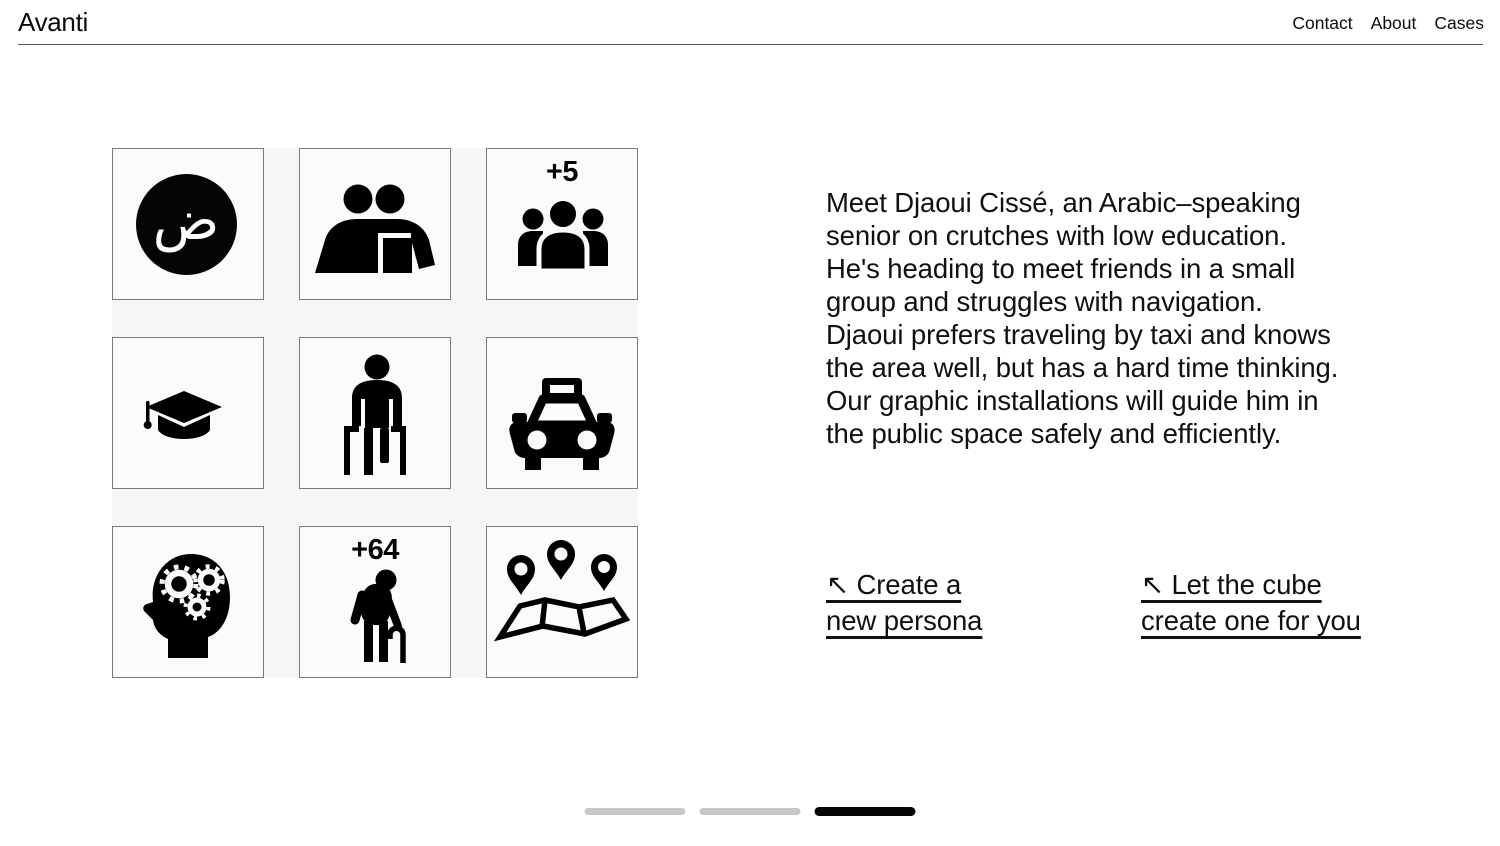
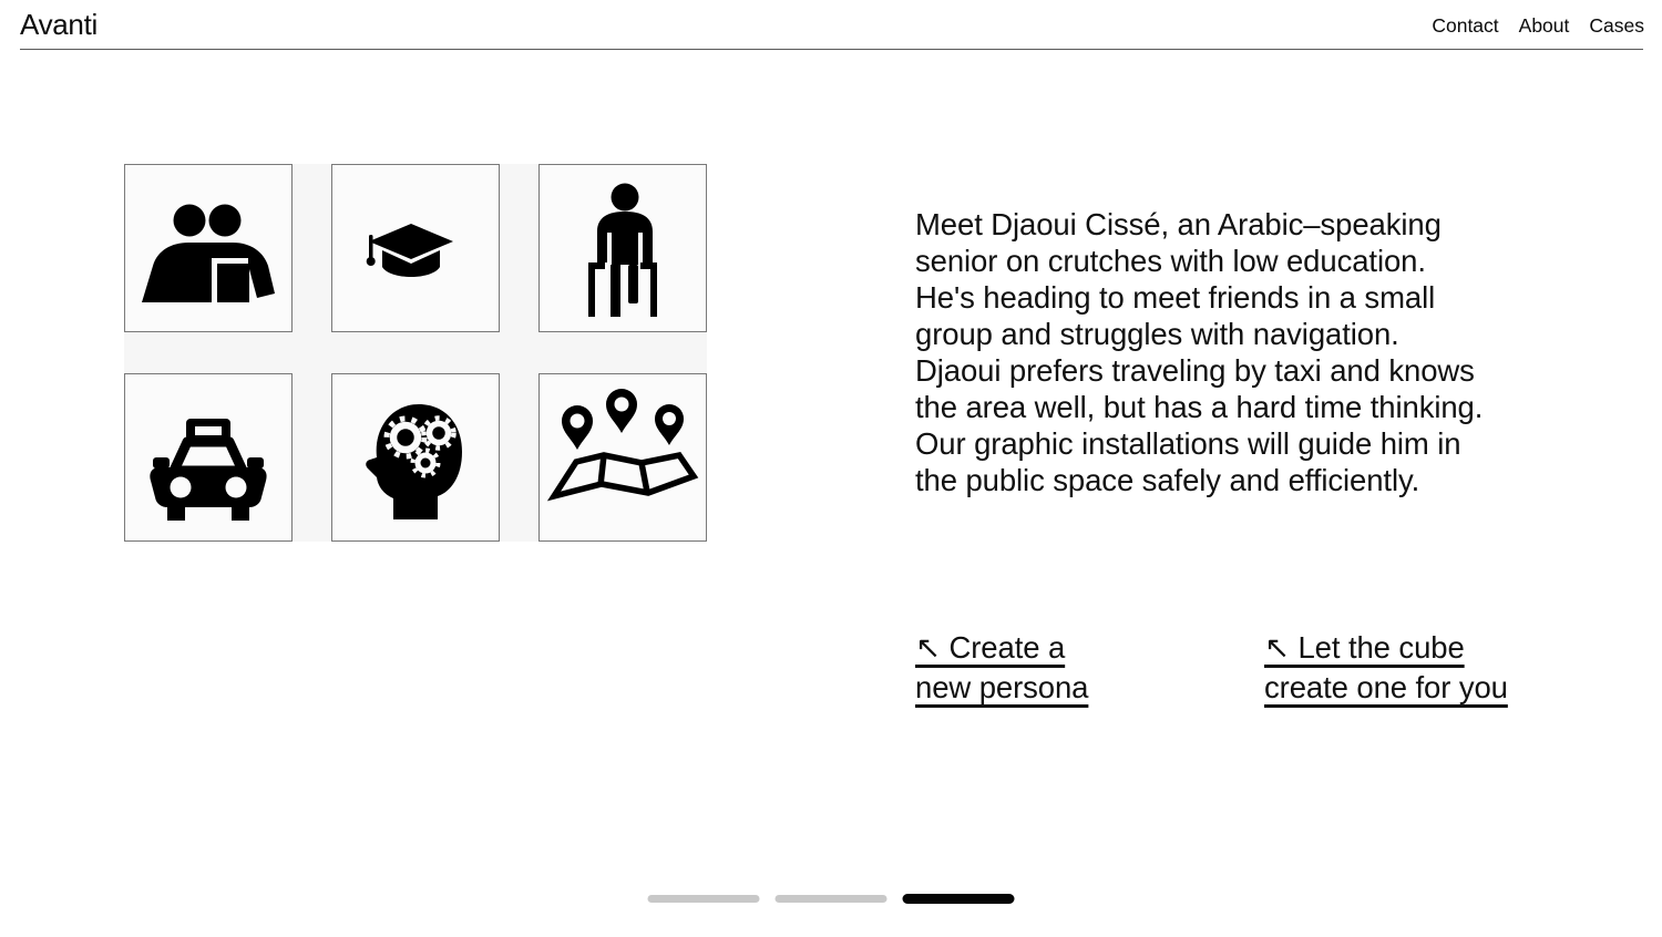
  Avanti
  Contact
  About
  Cases
- ض
- +5
- +64
  Meet Djaoui Cissé, an Arabic–speaking
  senior on crutches with low education.
  He's heading to meet friends in a small
  group and struggles with navigation.
  Djaoui prefers traveling by taxi and knows
  the area well, but has a hard time thinking.
  Our graphic installations will guide him in
  the public space safely and efficiently.
  ↖ Create a
  new persona
  ↖ Let the cube
  create one for you
